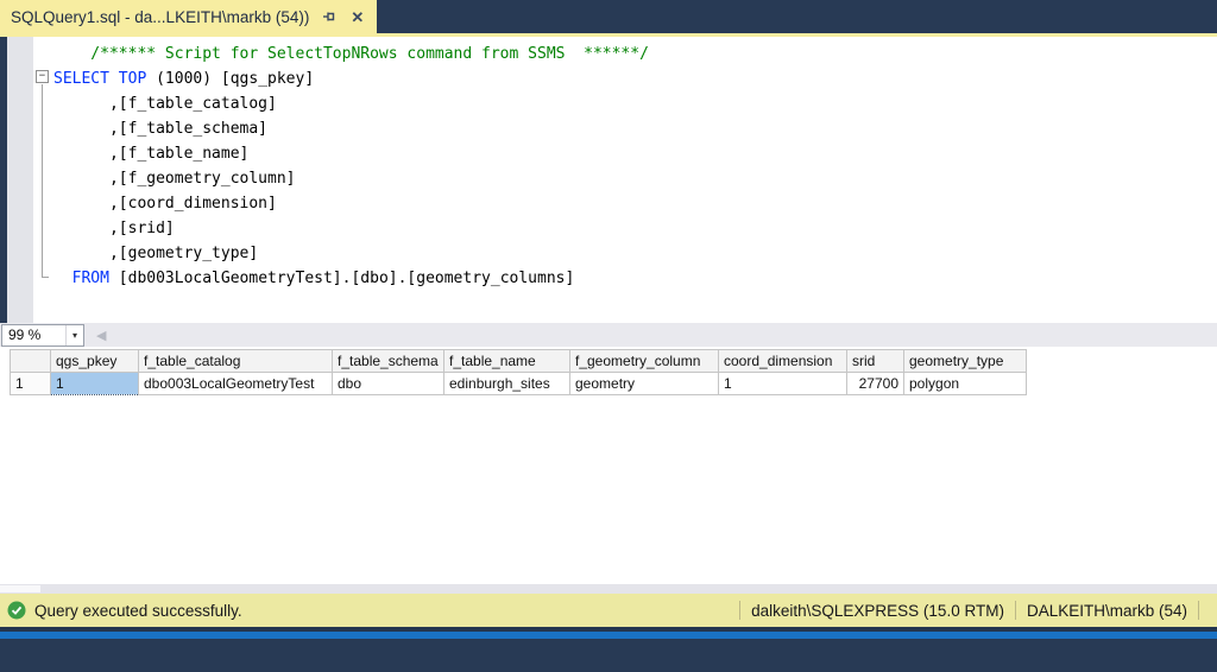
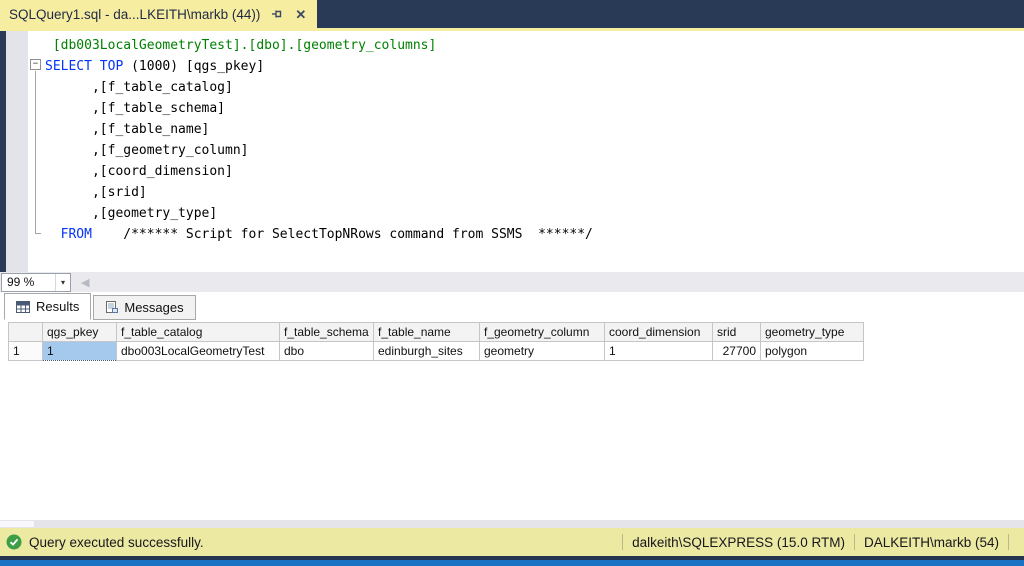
- SQLQuery1.sql - da...LKEITH\markb (54))
+ SQLQuery1.sql - da...LKEITH\markb (44))
  ✕
  −
- /****** Script for SelectTopNRows command from SSMS ******/
+ [db003LocalGeometryTest].[dbo].[geometry_columns]
  SELECT TOP (1000) [qgs_pkey]
  ,[f_table_catalog]
  ,[f_table_schema]
  ,[f_table_name]
  ,[f_geometry_column]
  ,[coord_dimension]
  ,[srid]
  ,[geometry_type]
- FROM [db003LocalGeometryTest].[dbo].[geometry_columns]
+ FROM /****** Script for SelectTopNRows command from SSMS ******/
  99 %
  ▾
  ◀
+ Results
+ Messages
  	qgs_pkey	f_table_catalog	f_table_schema	f_table_name	f_geometry_column	coord_dimension	srid	geometry_type
  1	1	dbo003LocalGeometryTest	dbo	edinburgh_sites	geometry	1	27700	polygon
  Query executed successfully.
  dalkeith\SQLEXPRESS (15.0 RTM)
  DALKEITH\markb (54)
